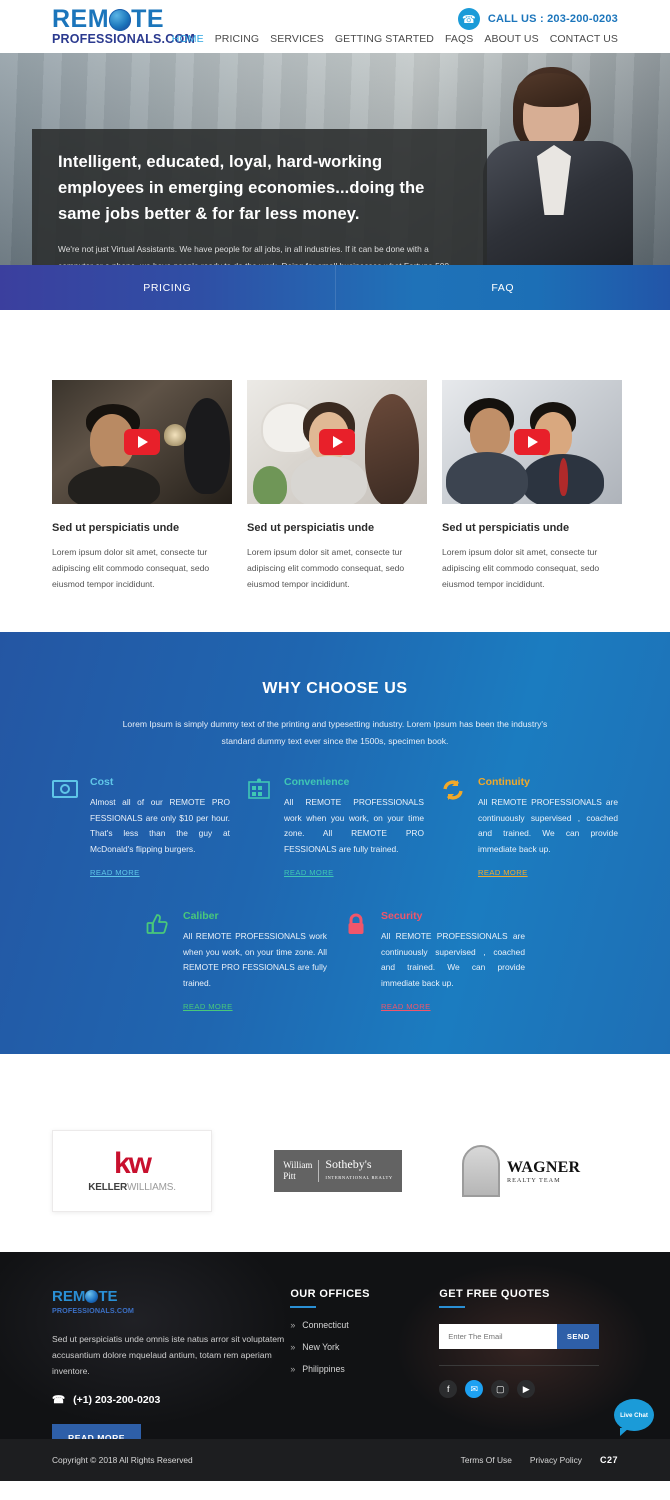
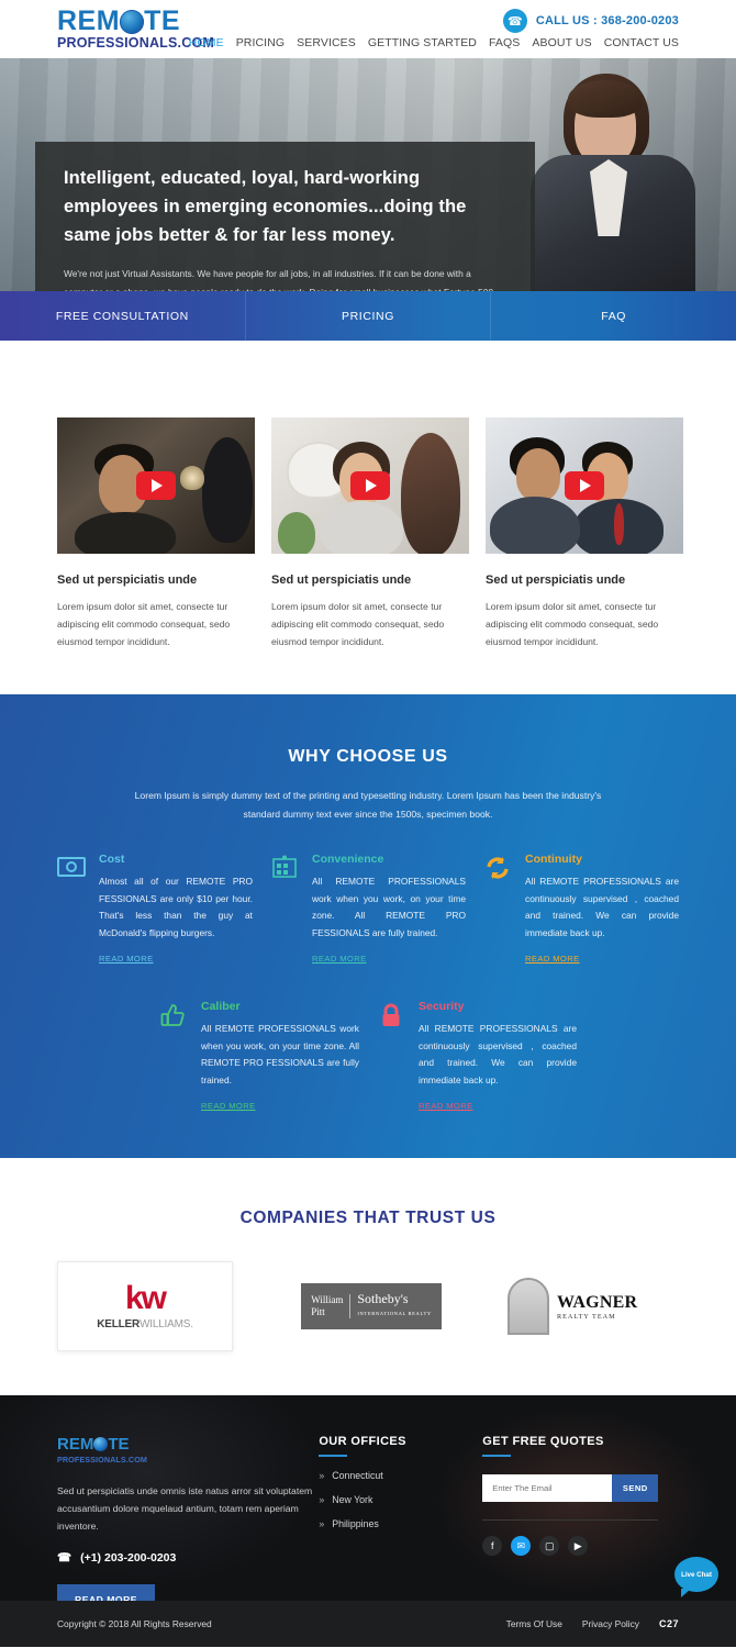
  REM
  TE
  PROFESSIONALS.COM
  ☎
- CALL US : 203-200-0203
+ CALL US : 368-200-0203
  HOME
  PRICING
  SERVICES
  GETTING STARTED
  FAQS
  ABOUT US
  CONTACT US
  Intelligent, educated, loyal, hard-working employees in emerging economies...doing the same jobs better & for far less money.
+ FREE CONSULTATION
  PRICING
  FAQ
  Sed ut perspiciatis unde
  Lorem ipsum dolor sit amet, consecte tur adipiscing elit commodo consequat, sedo eiusmod tempor incididunt.
  Sed ut perspiciatis unde
  Lorem ipsum dolor sit amet, consecte tur adipiscing elit commodo consequat, sedo eiusmod tempor incididunt.
  Sed ut perspiciatis unde
  Lorem ipsum dolor sit amet, consecte tur adipiscing elit commodo consequat, sedo eiusmod tempor incididunt.
  WHY CHOOSE US
  Lorem Ipsum is simply dummy text of the printing and typesetting industry. Lorem Ipsum has been the industry's standard dummy text ever since the 1500s, specimen book.
  Cost
  Almost all of our REMOTE PRO FESSIONALS are only $10 per hour. That's less than the guy at McDonald's flipping burgers.
  READ MORE
  Convenience
  All REMOTE PROFESSIONALS work when you work, on your time zone. All REMOTE PRO FESSIONALS are fully trained.
  READ MORE
  Continuity
  All REMOTE PROFESSIONALS are continuously supervised , coached and trained. We can provide immediate back up.
  READ MORE
  Caliber
  All REMOTE PROFESSIONALS work when you work, on your time zone. All REMOTE PRO FESSIONALS are fully trained.
  READ MORE
  Security
  All REMOTE PROFESSIONALS are continuously supervised , coached and trained. We can provide immediate back up.
  READ MORE
+ COMPANIES THAT TRUST US
  kw
  KELLERWILLIAMS.
  William
  Pitt
  Sotheby's
  WAGNER
  REM
  TE
  PROFESSIONALS.COM
  Sed ut perspiciatis unde omnis iste natus arror sit voluptatem accusantium dolore mquelaud antium, totam rem aperiam inventore.
  ☎
  (+1) 203-200-0203
  READ MORE
  OUR OFFICES
  »
  Connecticut
  »
  New York
  »
  Philippines
  GET FREE QUOTES
  Enter The Email
  SEND
  f
  ✉
  ▢
  ▶
  Copyright © 2018 All Rights Reserved
  Terms Of Use
  Privacy Policy
  C27
